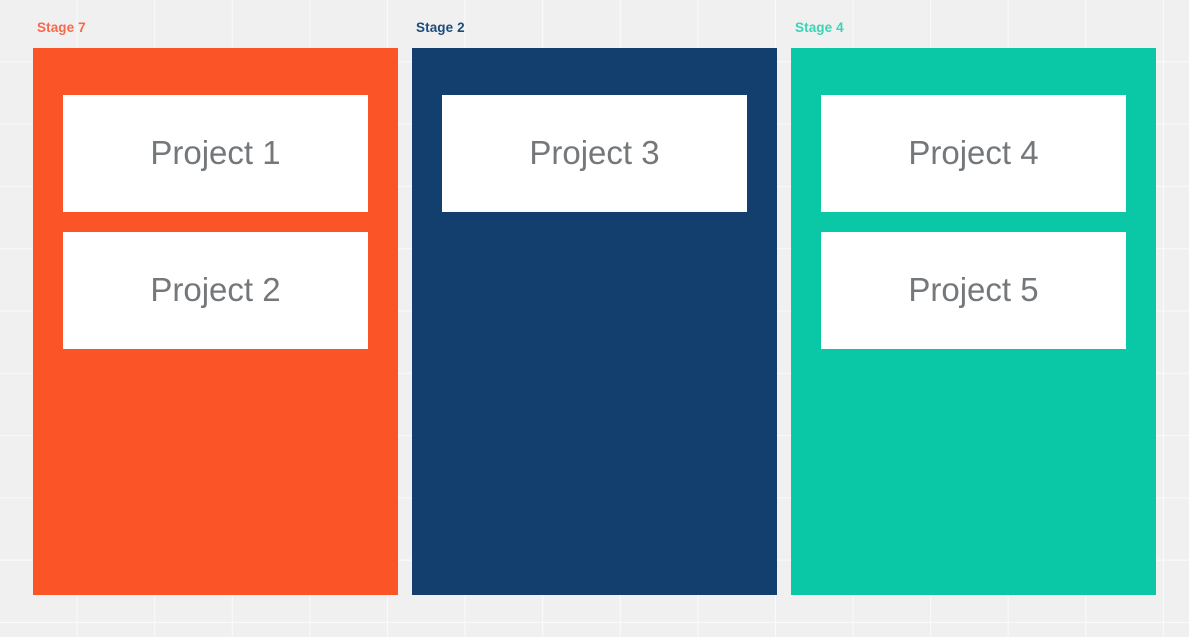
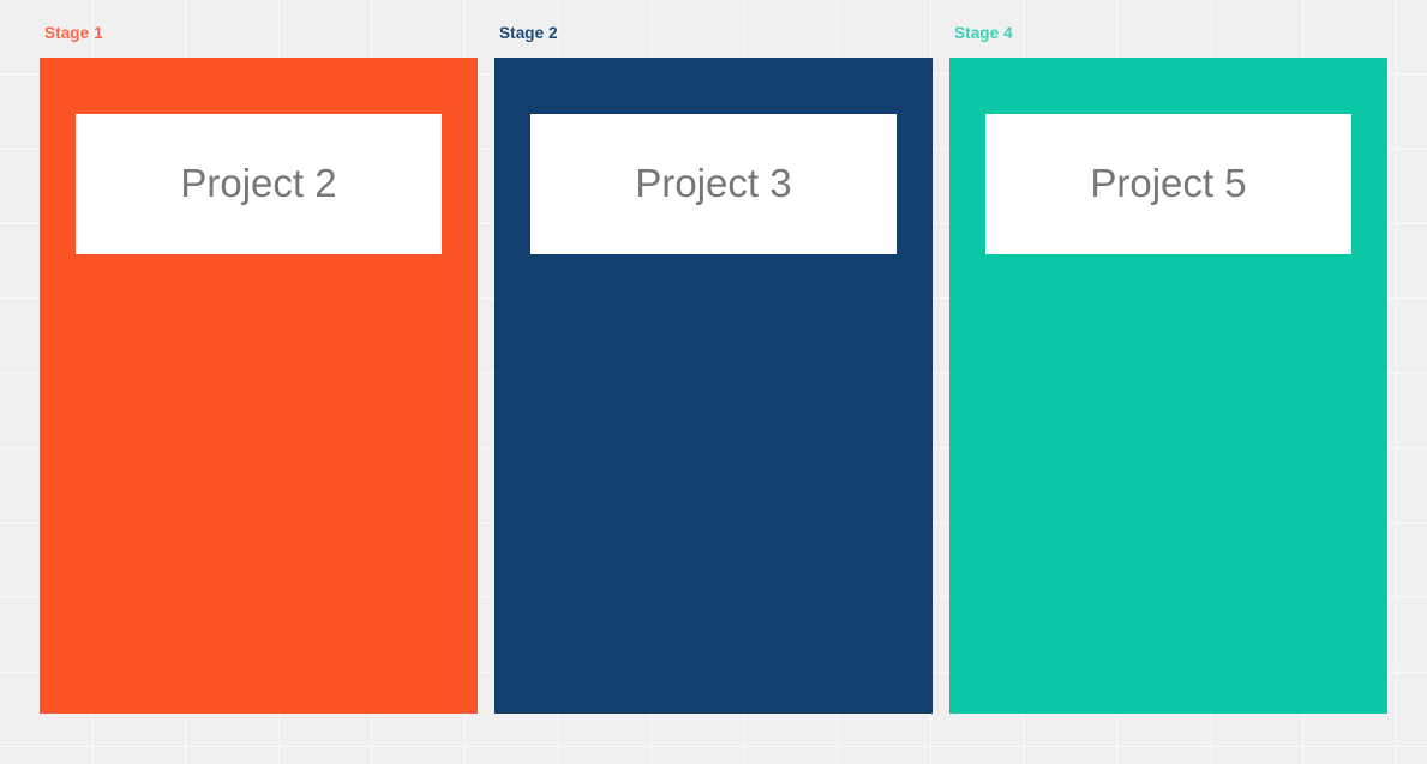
- Stage 7
+ Stage 1
- Project 1
  Project 2
  Stage 2
  Project 3
  Stage 4
- Project 4
  Project 5
